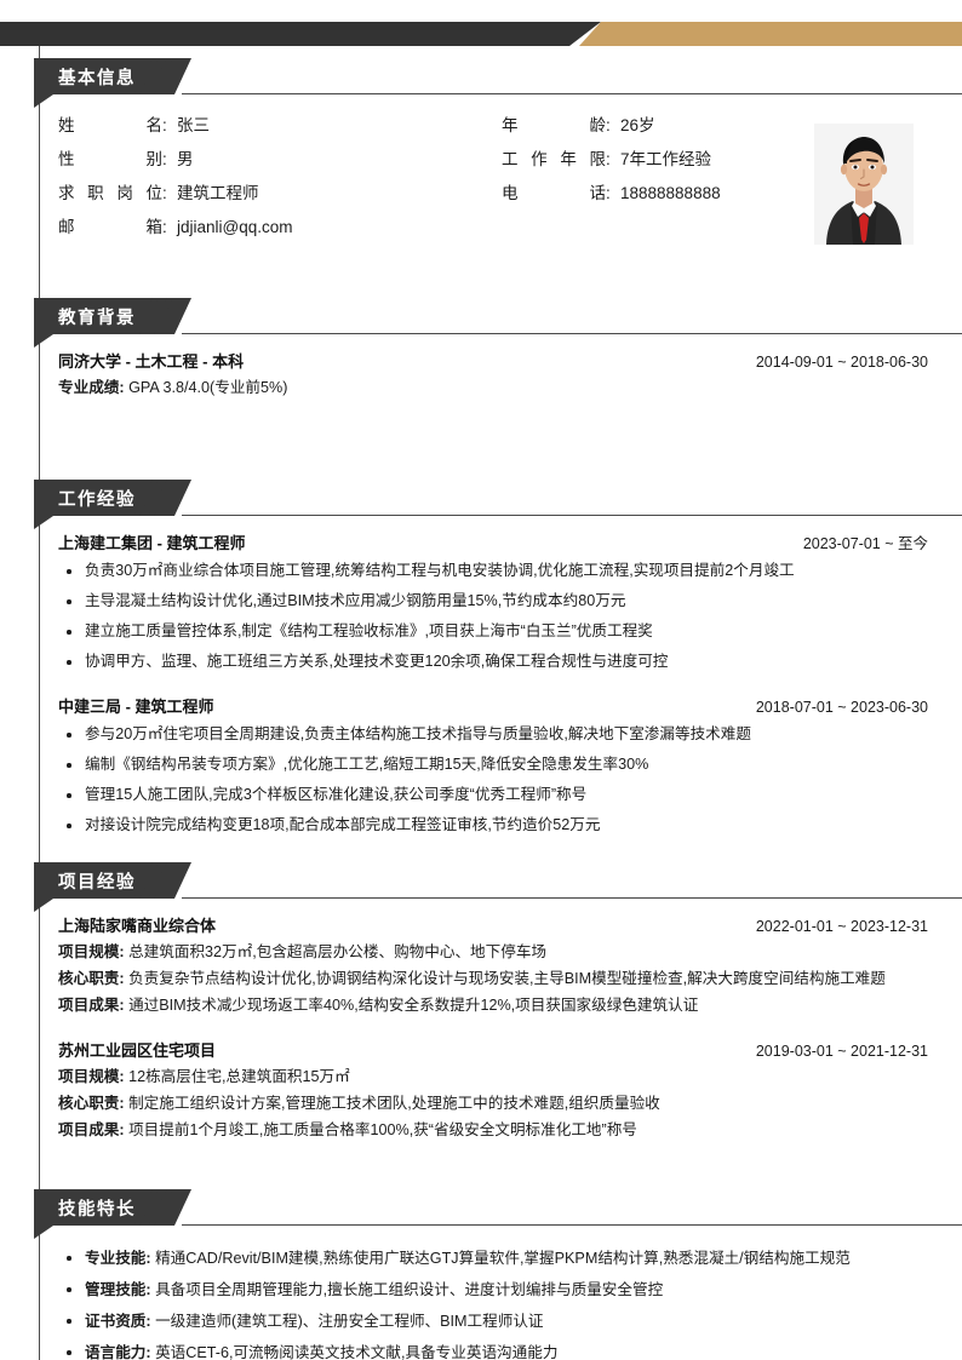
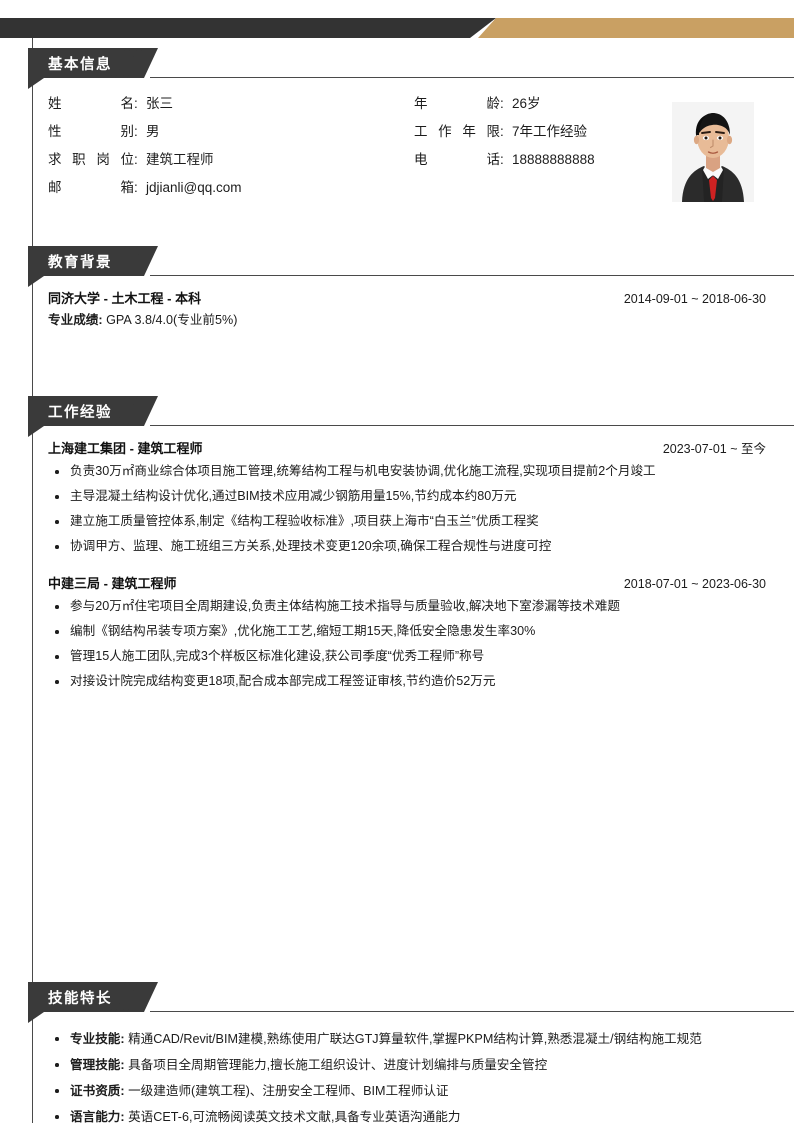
  基本信息
  姓名
  :
  张三
  性别
  :
  男
  求职岗位
  :
  建筑工程师
  邮箱
  :
  jdjianli@qq.com
  年龄
  :
  26岁
  工作年限
  :
  7年工作经验
  电话
  :
  18888888888
  教育背景
  同济大学 - 土木工程 - 本科
  2014-09-01 ~ 2018-06-30
  专业成绩: GPA 3.8/4.0(专业前5%)
  工作经验
  上海建工集团 - 建筑工程师
  2023-07-01 ~ 至今
  负责30万㎡商业综合体项目施工管理,统筹结构工程与机电安装协调,优化施工流程,实现项目提前2个月竣工
  主导混凝土结构设计优化,通过BIM技术应用减少钢筋用量15%,节约成本约80万元
  建立施工质量管控体系,制定《结构工程验收标准》,项目获上海市“白玉兰”优质工程奖
  协调甲方、监理、施工班组三方关系,处理技术变更120余项,确保工程合规性与进度可控
  中建三局 - 建筑工程师
  2018-07-01 ~ 2023-06-30
  参与20万㎡住宅项目全周期建设,负责主体结构施工技术指导与质量验收,解决地下室渗漏等技术难题
  编制《钢结构吊装专项方案》,优化施工工艺,缩短工期15天,降低安全隐患发生率30%
  管理15人施工团队,完成3个样板区标准化建设,获公司季度“优秀工程师”称号
  对接设计院完成结构变更18项,配合成本部完成工程签证审核,节约造价52万元
- 项目经验
- 上海陆家嘴商业综合体
- 2022-01-01 ~ 2023-12-31
- 项目规模: 总建筑面积32万㎡,包含超高层办公楼、购物中心、地下停车场
- 核心职责: 负责复杂节点结构设计优化,协调钢结构深化设计与现场安装,主导BIM模型碰撞检查,解决大跨度空间结构施工难题
- 项目成果: 通过BIM技术减少现场返工率40%,结构安全系数提升12%,项目获国家级绿色建筑认证
- 苏州工业园区住宅项目
- 2019-03-01 ~ 2021-12-31
- 项目规模: 12栋高层住宅,总建筑面积15万㎡
- 核心职责: 制定施工组织设计方案,管理施工技术团队,处理施工中的技术难题,组织质量验收
- 项目成果: 项目提前1个月竣工,施工质量合格率100%,获“省级安全文明标准化工地”称号
  技能特长
  专业技能: 精通CAD/Revit/BIM建模,熟练使用广联达GTJ算量软件,掌握PKPM结构计算,熟悉混凝土/钢结构施工规范
  管理技能: 具备项目全周期管理能力,擅长施工组织设计、进度计划编排与质量安全管控
  证书资质: 一级建造师(建筑工程)、注册安全工程师、BIM工程师认证
  语言能力: 英语CET-6,可流畅阅读英文技术文献,具备专业英语沟通能力
